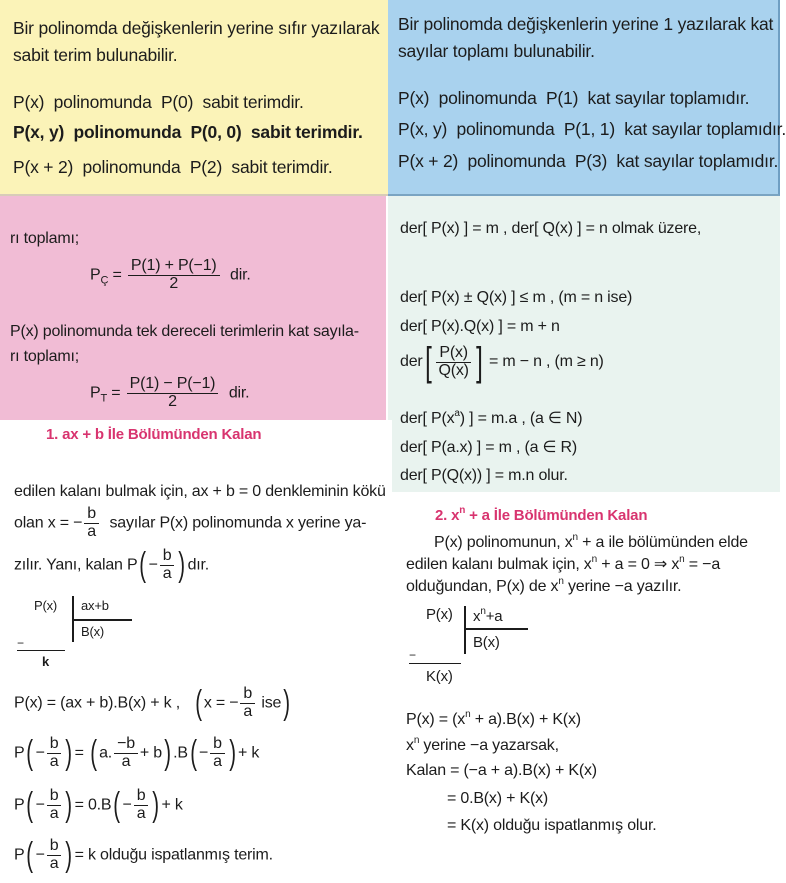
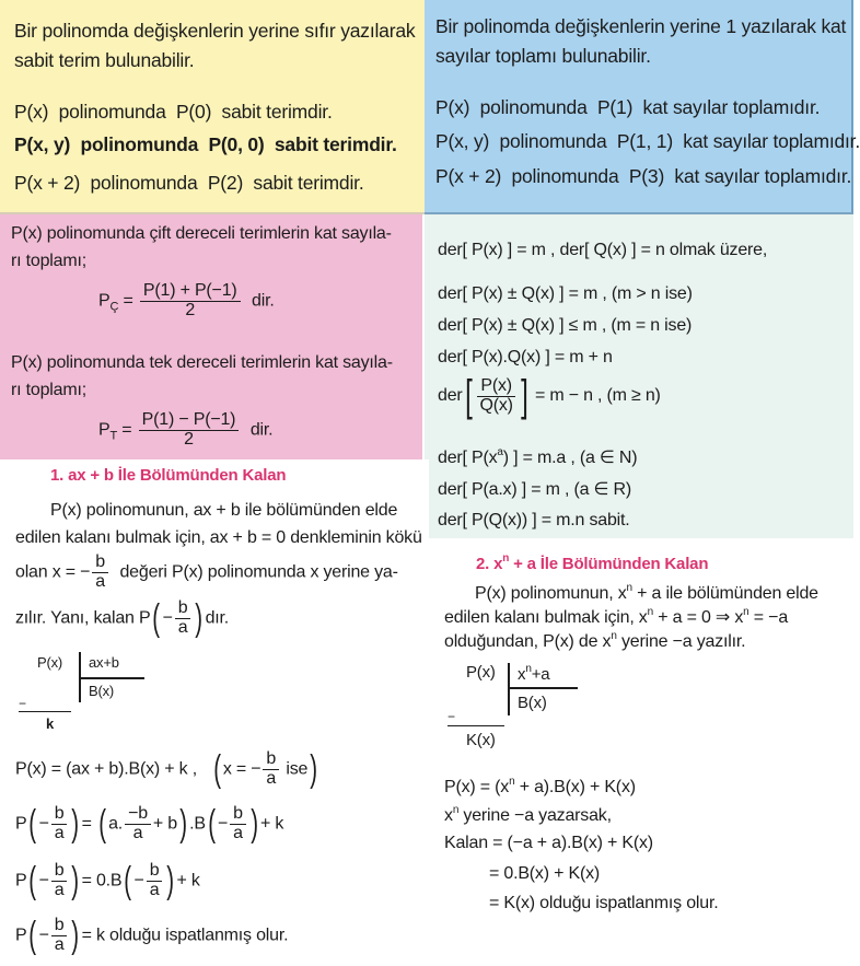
  Bir polinomda değişkenlerin yerine sıfır yazılarak
  sabit terim bulunabilir.
  P(x) polinomunda P(0) sabit terimdir.
  P(x, y) polinomunda P(0, 0) sabit terimdir.
  P(x + 2) polinomunda P(2) sabit terimdir.
  Bir polinomda değişkenlerin yerine 1 yazılarak kat
  sayılar toplamı bulunabilir.
  P(x) polinomunda P(1) kat sayılar toplamıdır.
  P(x, y) polinomunda P(1, 1) kat sayılar toplamıdır.
  P(x + 2) polinomunda P(3) kat sayılar toplamıdır.
+ P(x) polinomunda çift dereceli terimlerin kat sayıla-
  rı toplamı;
  PÇ =
  P(1) + P(−1)
  2
  dir.
  P(x) polinomunda tek dereceli terimlerin kat sayıla-
  rı toplamı;
  PT =
  P(1) − P(−1)
  2
  dir.
  der[ P(x) ] = m , der[ Q(x) ] = n olmak üzere,
+ der[ P(x) ± Q(x) ] = m , (m > n ise)
  der[ P(x) ± Q(x) ] ≤ m , (m = n ise)
  der[ P(x).Q(x) ] = m + n
  der [
  P(x)
  Q(x)
  ] = m − n , (m ≥ n)
  der[ P(xa) ] = m.a , (a ∈ N)
  der[ P(a.x) ] = m , (a ∈ R)
- der[ P(Q(x)) ] = m.n olur.
+ der[ P(Q(x)) ] = m.n sabit.
  1. ax + b İle Bölümünden Kalan
+ P(x) polinomunun, ax + b ile bölümünden elde
  edilen kalanı bulmak için, ax + b = 0 denkleminin kökü
  olan x = −
  b
  a
- sayılar P(x) polinomunda x yerine ya-
+ değeri P(x) polinomunda x yerine ya-
  zılır. Yanı, kalan P ( −
  b
  a
  ) dır.
  P(x)
  ax+b
  B(x)
  −
  k
  P(x) = (ax + b).B(x) + k , ( x = −
  b
  a
  ise )
  P ( −
  b
  a
  ) = ( a.
  −b
  a
  + b ) .B ( −
  b
  a
  ) + k
  P ( −
  b
  a
  ) = 0.B ( −
  b
  a
  ) + k
  P ( −
  b
  a
- ) = k olduğu ispatlanmış terim.
+ ) = k olduğu ispatlanmış olur.
  2. xn + a İle Bölümünden Kalan
  P(x) polinomunun, xn + a ile bölümünden elde
  edilen kalanı bulmak için, xn + a = 0 ⇒ xn = −a
  olduğundan, P(x) de xn yerine −a yazılır.
  P(x)
  xn+a
  B(x)
  −
  K(x)
  P(x) = (xn + a).B(x) + K(x)
  xn yerine −a yazarsak,
  Kalan = (−a + a).B(x) + K(x)
  = 0.B(x) + K(x)
  = K(x) olduğu ispatlanmış olur.
